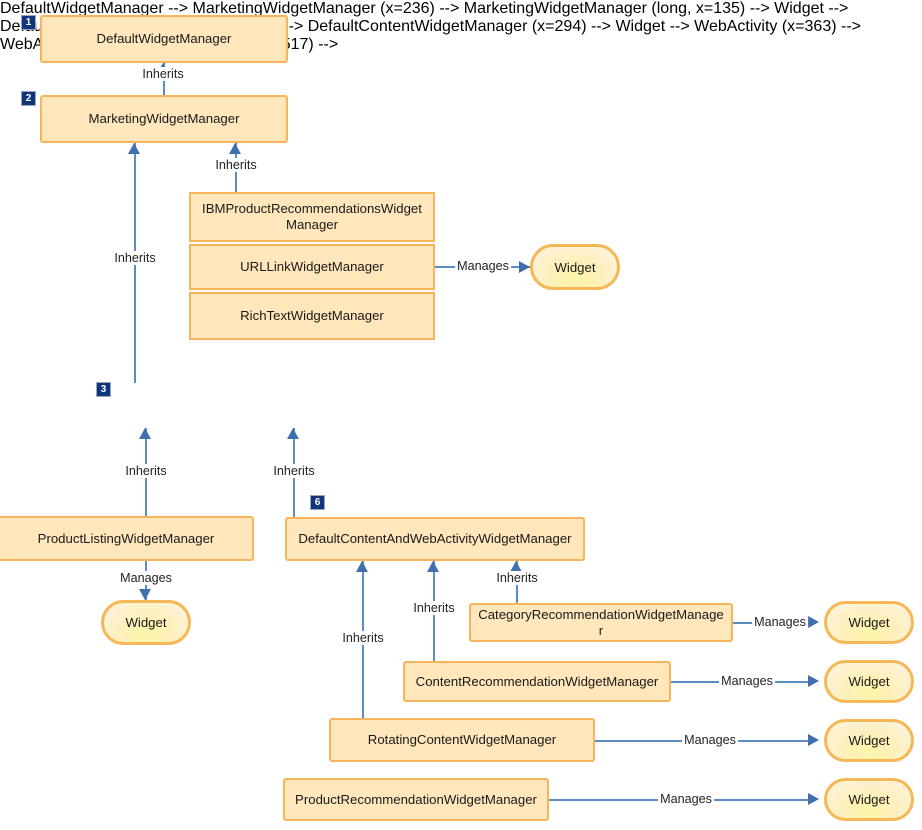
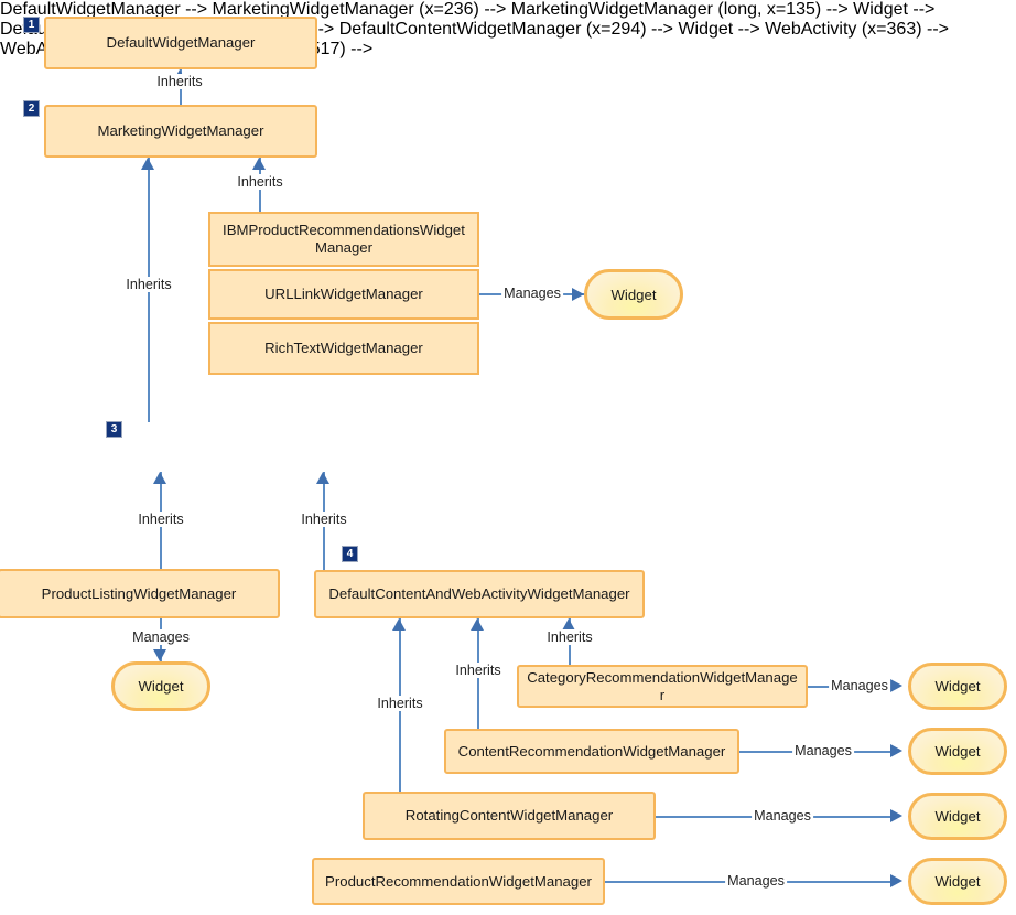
  1
  2
  3
- 6
+ 4
  DefaultWidgetManager
  DefaultWidgetManager -->
  Inherits
  MarketingWidgetManager
  MarketingWidgetManager (x=236) -->
  Inherits
  MarketingWidgetManager (long, x=135) -->
  Inherits
  IBMProductRecommendationsWidgetManager
  URLLinkWidgetManager
  RichTextWidgetManager
  Widget -->
  Manages
  Widget
  DefaultContentWidgetManager (x=146) -->
  Inherits
  DefaultContentWidgetManager (x=294) -->
  Inherits
  ProductListingWidgetManager
  Widget -->
  Manages
  Widget
  DefaultContentAndWebActivityWidgetManager
  WebActivity (x=363) -->
  Inherits
  WebActivity (x=434) -->
  Inherits
  WebActivity (x=517) -->
  Inherits
  CategoryRecommendationWidgetManager
  Manages
  Widget
  ContentRecommendationWidgetManager
  Manages
  Widget
  RotatingContentWidgetManager
  Manages
  Widget
  ProductRecommendationWidgetManager
  Manages
  Widget
